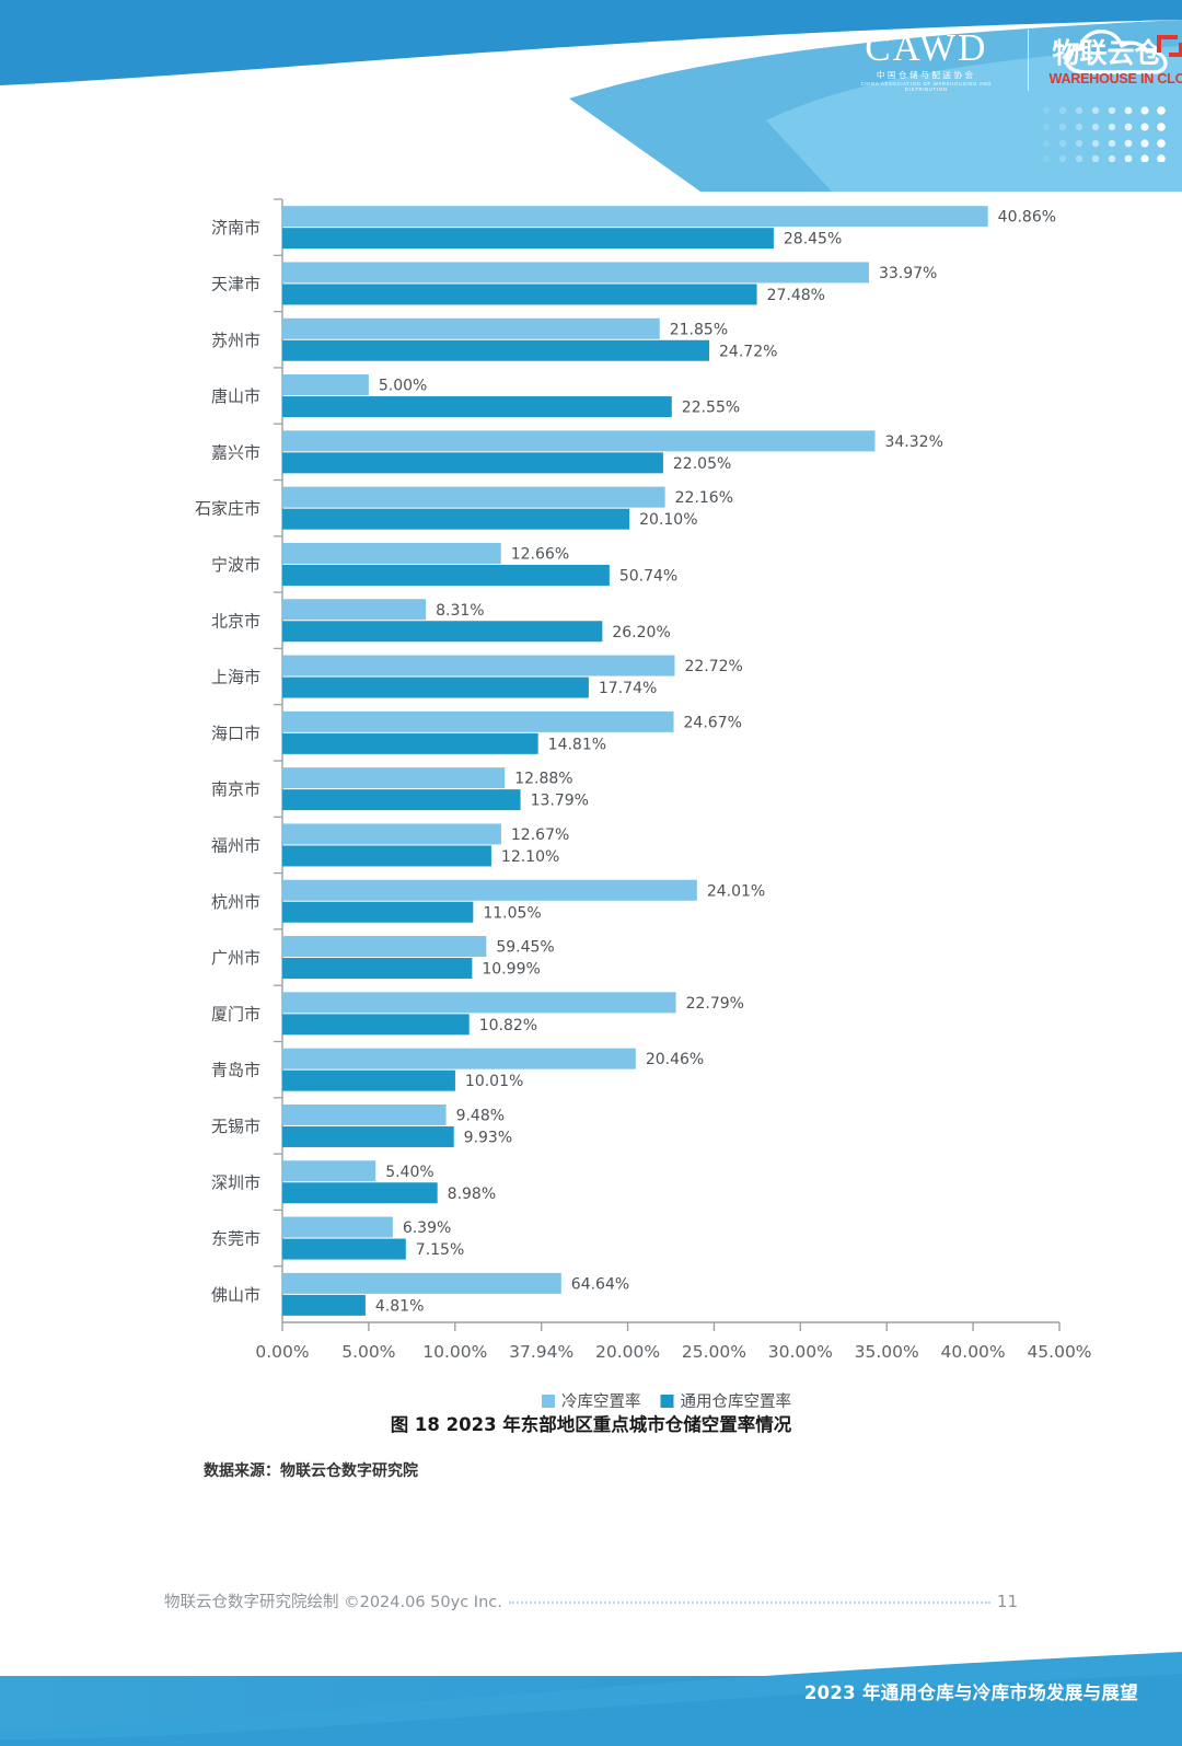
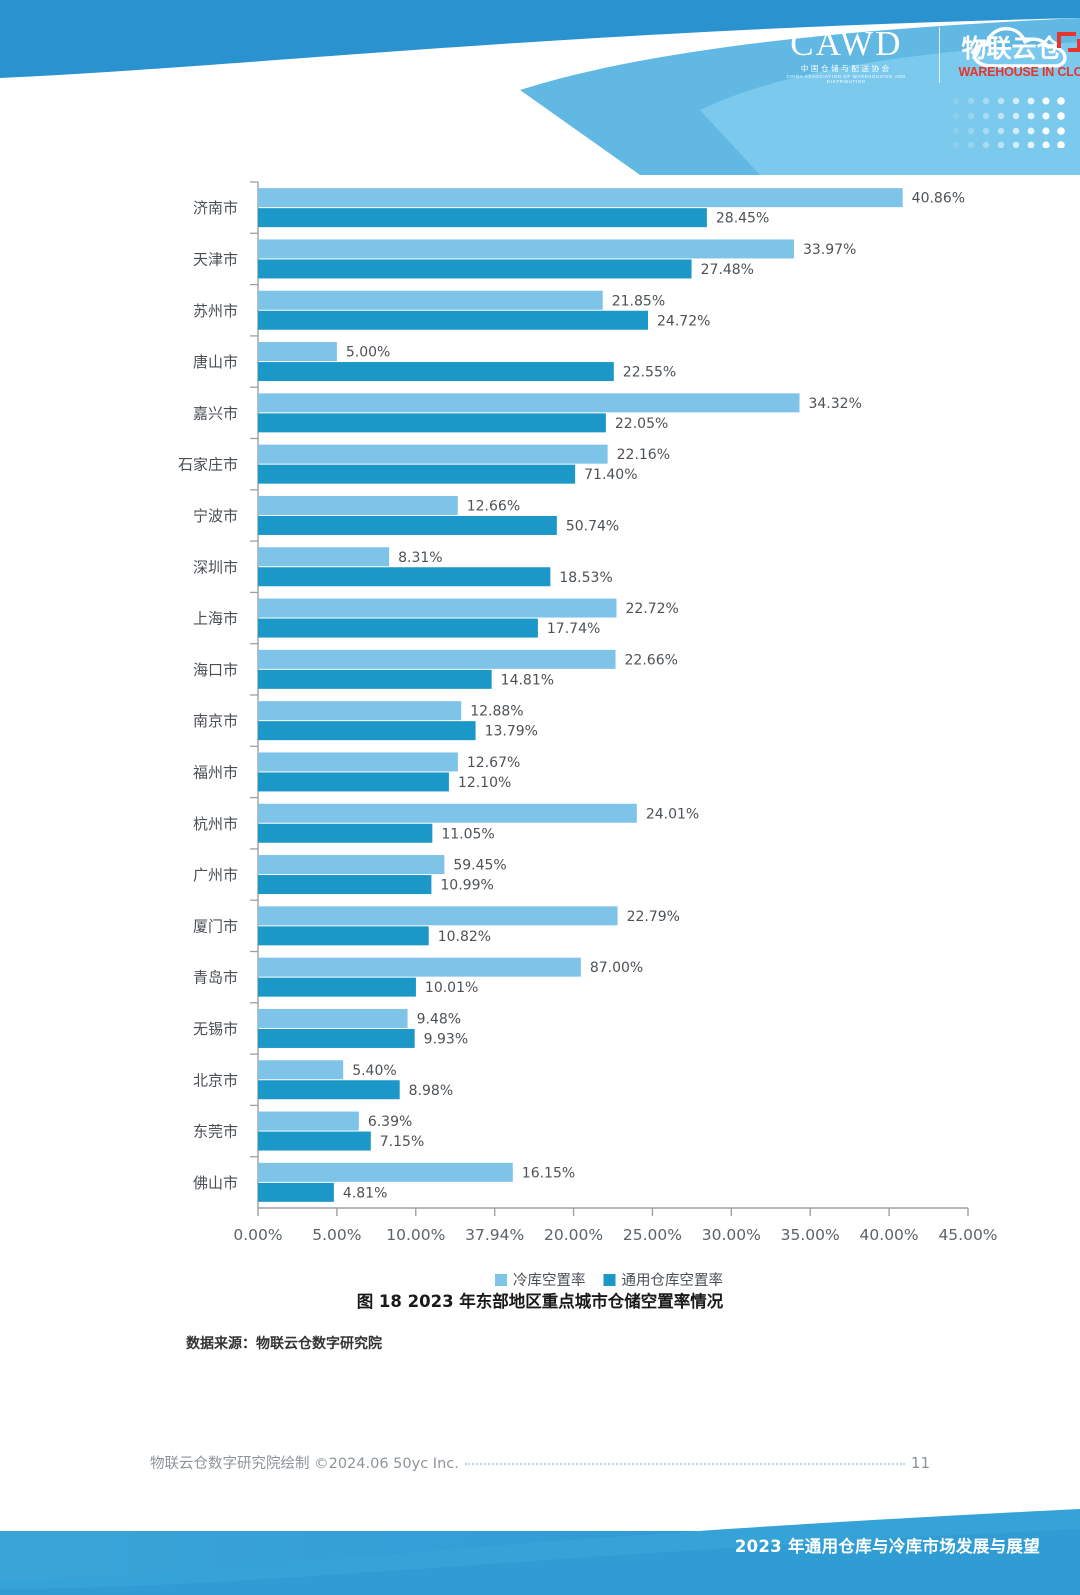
  CAWD
  中国仓储与配送协会
  物联云仓
  WAREHOUSE IN CLO
  0.00%
  5.00%
  10.00%
  37.94%
  20.00%
  25.00%
  30.00%
  35.00%
  40.00%
  45.00%
  济南市
  40.86%
  28.45%
  天津市
  33.97%
  27.48%
  苏州市
  21.85%
  24.72%
  唐山市
  5.00%
  22.55%
  嘉兴市
  34.32%
  22.05%
  石家庄市
  22.16%
- 20.10%
+ 71.40%
  宁波市
  12.66%
  50.74%
- 北京市
+ 深圳市
  8.31%
- 26.20%
+ 18.53%
  上海市
  22.72%
  17.74%
  海口市
- 24.67%
+ 22.66%
  14.81%
  南京市
  12.88%
  13.79%
  福州市
  12.67%
  12.10%
  杭州市
  24.01%
  11.05%
  广州市
  59.45%
  10.99%
  厦门市
  22.79%
  10.82%
  青岛市
- 20.46%
+ 87.00%
  10.01%
  无锡市
  9.48%
  9.93%
- 深圳市
+ 北京市
  5.40%
  8.98%
  东莞市
  6.39%
  7.15%
  佛山市
- 64.64%
+ 16.15%
  4.81%
  冷库空置率
  通用仓库空置率
  图 18 2023 年东部地区重点城市仓储空置率情况
  数据来源：物联云仓数字研究院
  物联云仓数字研究院绘制 ©2024.06 50yc Inc.
  11
  2023 年通用仓库与冷库市场发展与展望
